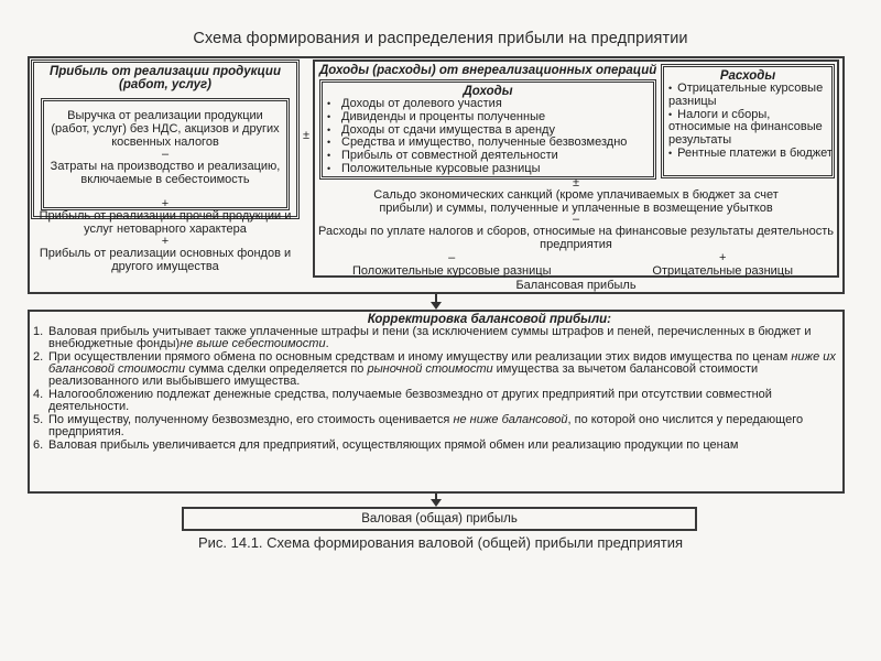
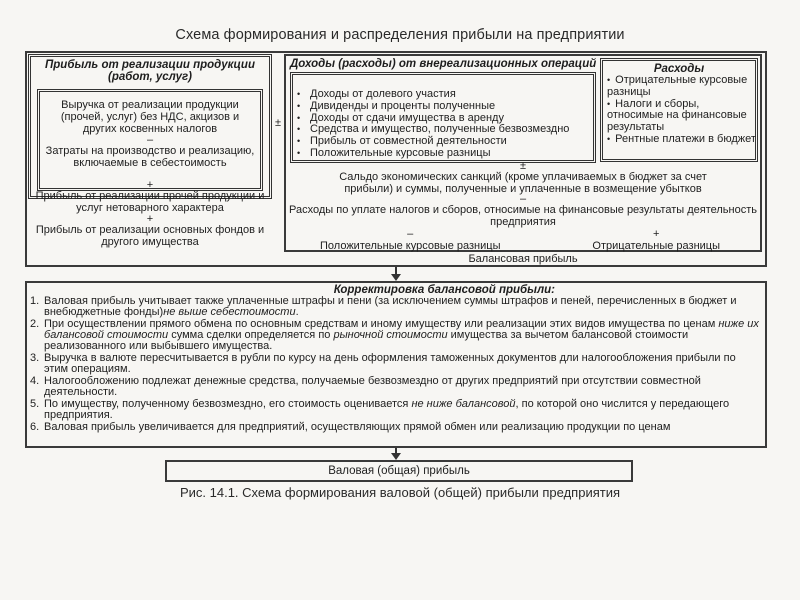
  Схема формирования и распределения прибыли на предприятии
  Прибыль от реализации продукции (работ, услуг)
- Выручка от реализации продукции (работ, услуг) без НДС, акцизов и других косвенных налогов
+ Выручка от реализации продукции (прочей, услуг) без НДС, акцизов и других косвенных налогов
  –
  Затраты на производство и реализацию, включаемые в себестоимость
  +
  Прибыль от реализации прочей продукции и услуг нетоварного характера
  +
  Прибыль от реализации основных фондов и другого имущества
  ±
  Доходы (расходы) от внереализационных операций
- Доходы
  Доходы от долевого участия
  Дивиденды и проценты полученные
  Доходы от сдачи имущества в аренду
  Средства и имущество, полученные безвозмездно
  Прибыль от совместной деятельности
  Положительные курсовые разницы
  Расходы
  Отрицательные курсовые разницы
  Налоги и сборы, относимые на финансовые результаты
  Рентные платежи в бюджет
  ±
  Сальдо экономических санкций (кроме уплачиваемых в бюджет за счет прибыли) и суммы, полученные и уплаченные в возмещение убытков
  –
  Расходы по уплате налогов и сборов, относимые на финансовые результаты деятельность предприятия
  –
  Положительные курсовые разницы
  +
  Отрицательные разницы
  Балансовая прибыль
  Корректировка балансовой прибыли:
  1. Валовая прибыль учитывает также уплаченные штрафы и пени (за исключением суммы штрафов и пеней, перечисленных в бюджет и внебюджетные фонды)не выше себестоимости.
  2. При осуществлении прямого обмена по основным средствам и иному имуществу или реализации этих видов имущества по ценам ниже их балансовой стоимости сумма сделки определяется по рыночной стоимости имущества за вычетом балансовой стоимости реализованного или выбывшего имущества.
+ 3. Выручка в валюте пересчитывается в рубли по курсу на день оформления таможенных документов дли налогообложения прибыли по этим операциям.
  4. Налогообложению подлежат денежные средства, получаемые безвозмездно от других предприятий при отсутствии совместной деятельности.
  5. По имуществу, полученному безвозмездно, его стоимость оценивается не ниже балансовой, по которой оно числится у передающего предприятия.
  6. Валовая прибыль увеличивается для предприятий, осуществляющих прямой обмен или реализацию продукции по ценам
  Валовая (общая) прибыль
  Рис. 14.1. Схема формирования валовой (общей) прибыли предприятия
